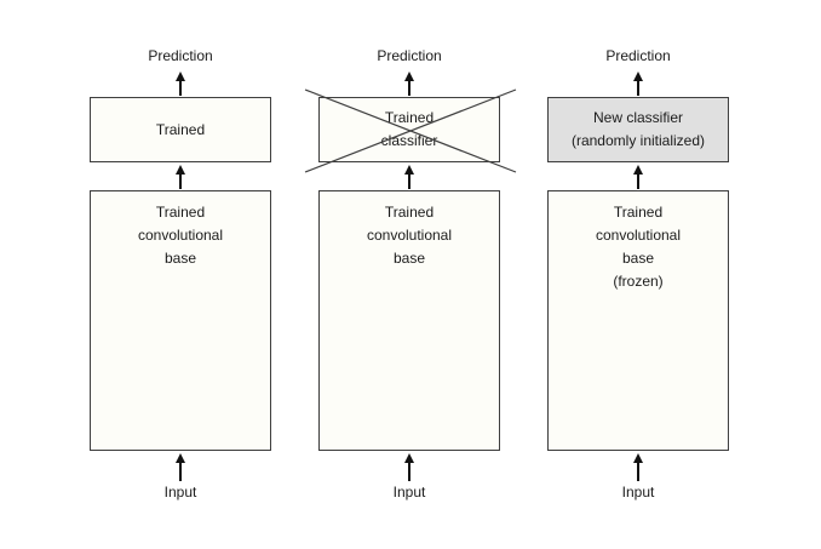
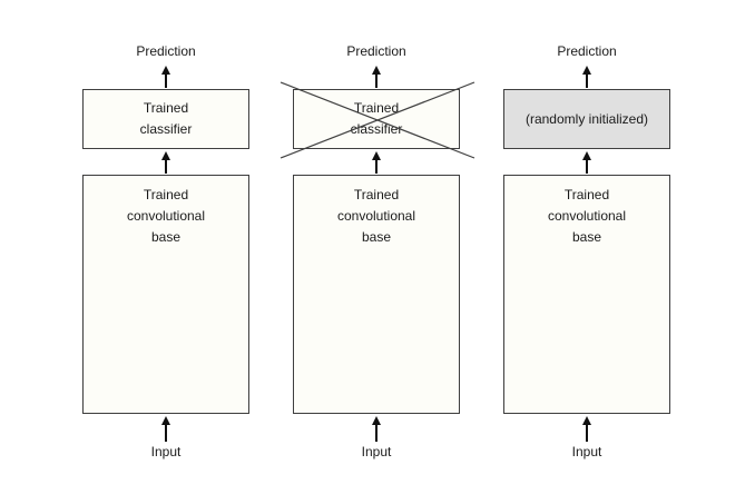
  Prediction
  Trained
+ classifier
  Trained
  convolutional
  base
  Input
  Prediction
  Trained
  lassifie
  Trained
  convolutional
  base
  Input
  Prediction
- New classifier
  (randomly initialized)
  Trained
  convolutional
  base
- (frozen)
  Input
